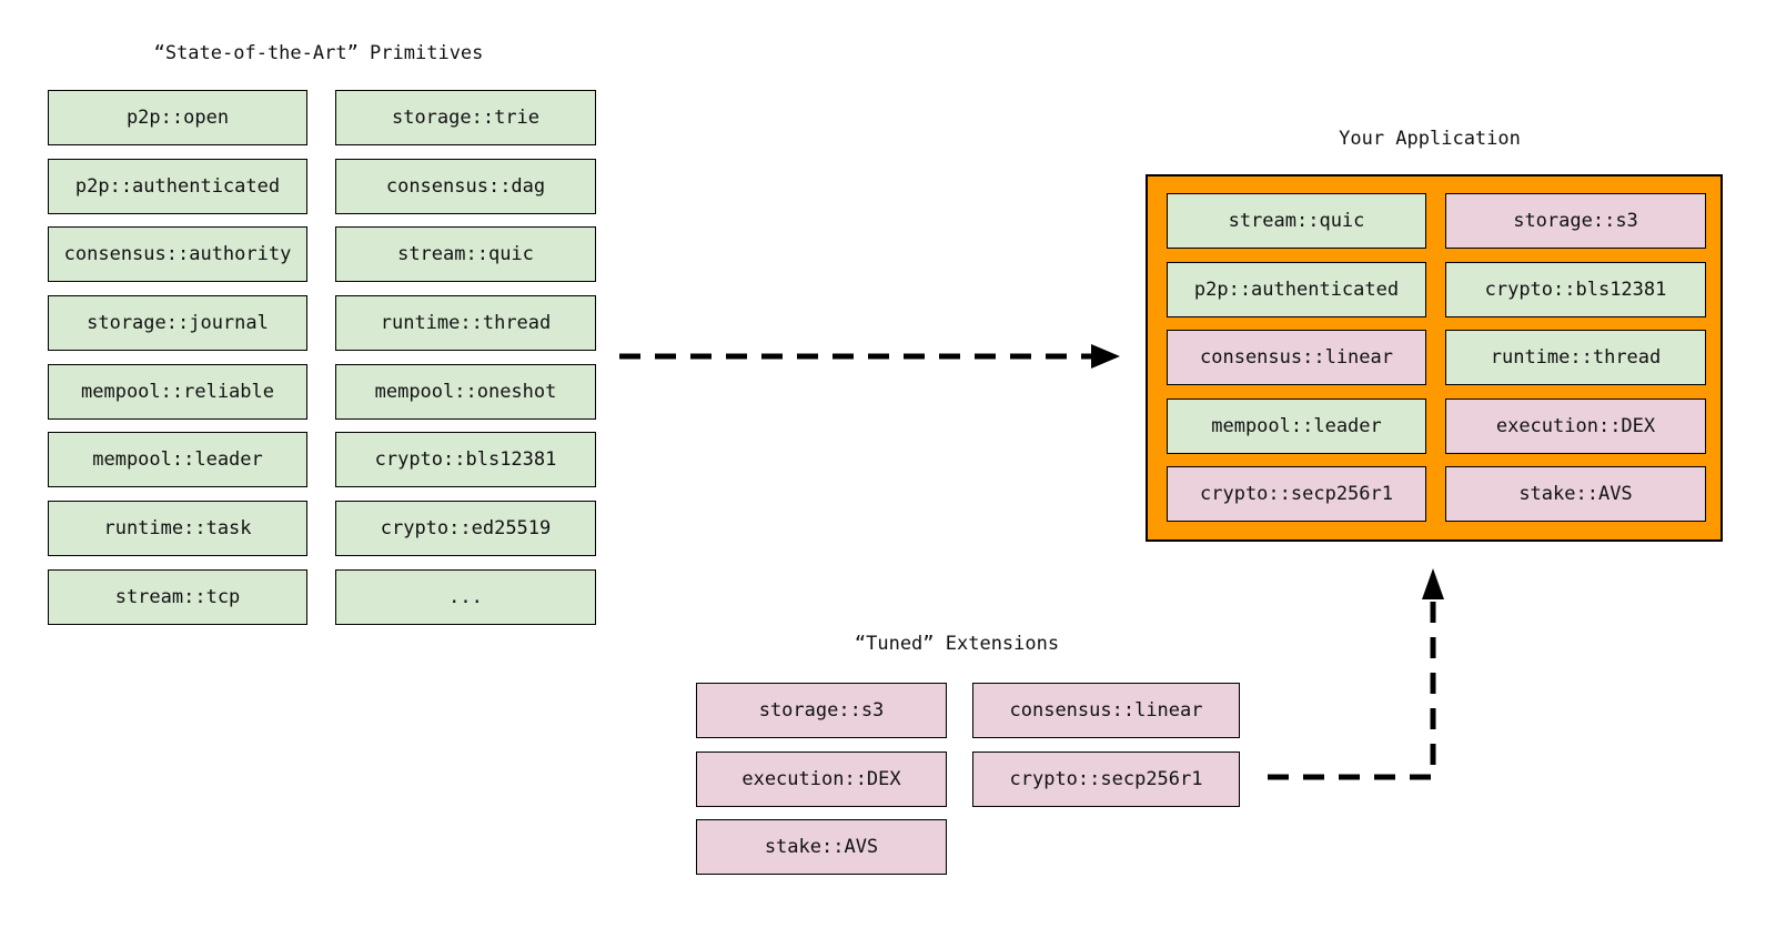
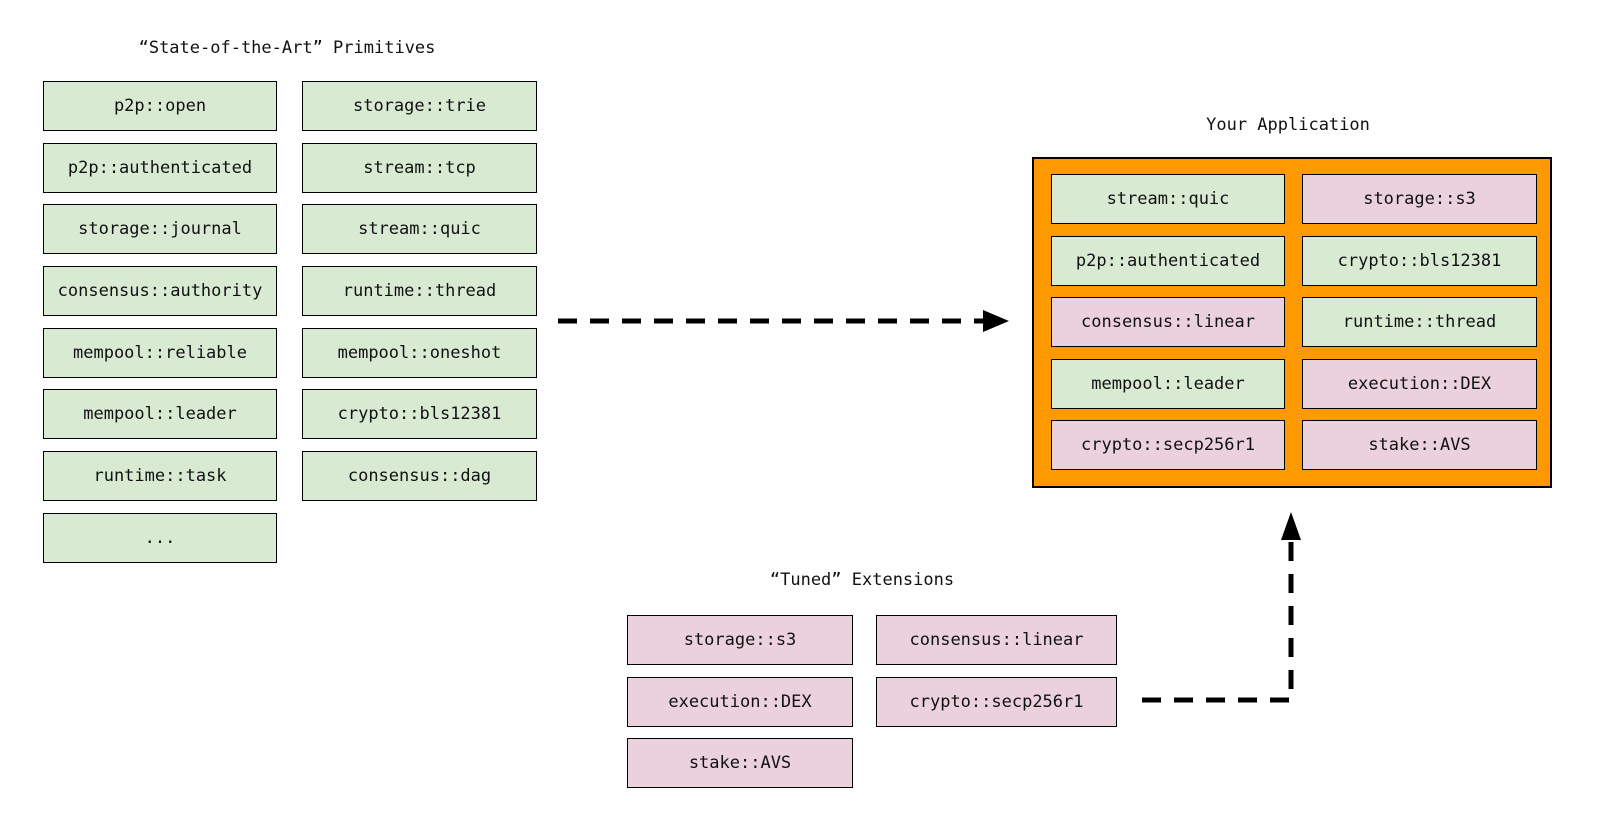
  “State-of-the-Art” Primitives
  p2p::open
  storage::trie
  p2p::authenticated
- consensus::dag
+ stream::tcp
- consensus::authority
+ storage::journal
  stream::quic
- storage::journal
+ consensus::authority
  runtime::thread
  mempool::reliable
  mempool::oneshot
  mempool::leader
  crypto::bls12381
  runtime::task
- crypto::ed25519
- stream::tcp
+ consensus::dag
  ...
  Your Application
  stream::quic
  storage::s3
  p2p::authenticated
  crypto::bls12381
  consensus::linear
  runtime::thread
  mempool::leader
  execution::DEX
  crypto::secp256r1
  stake::AVS
  “Tuned” Extensions
  storage::s3
  consensus::linear
  execution::DEX
  crypto::secp256r1
  stake::AVS
